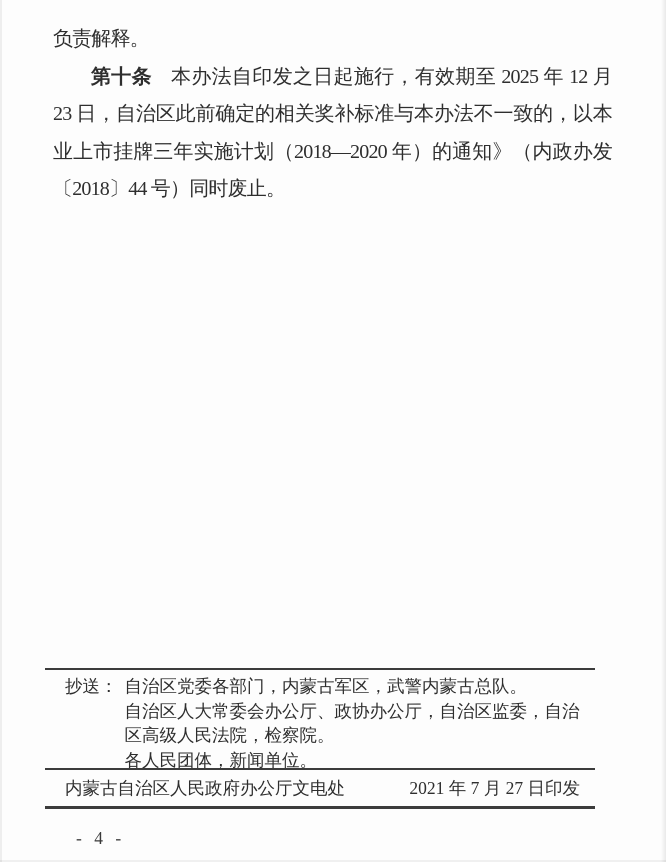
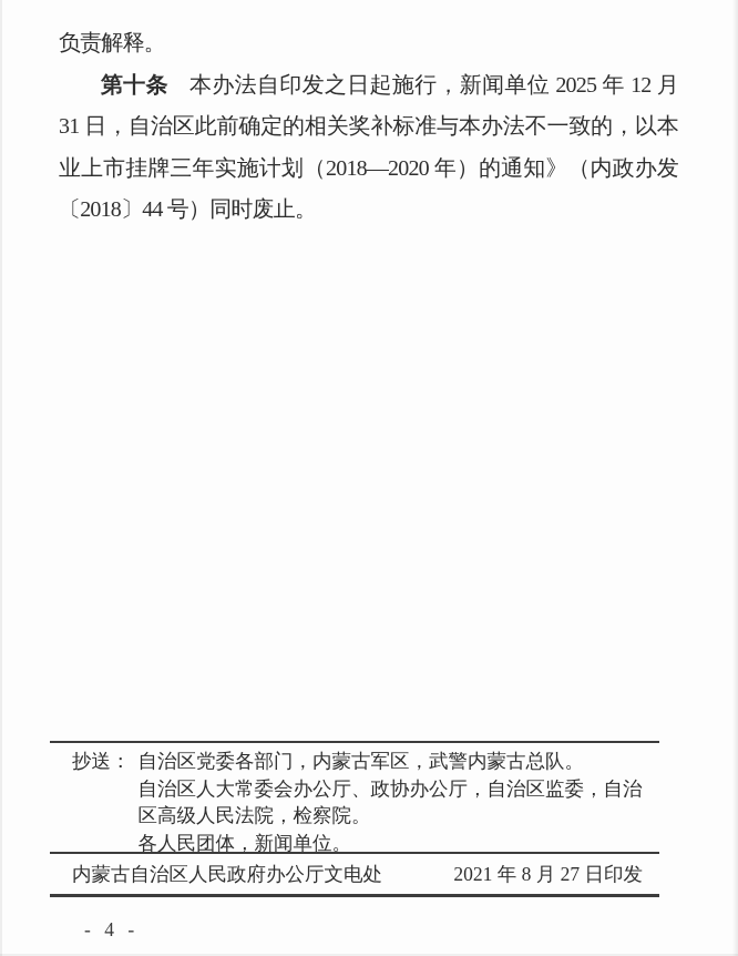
  负责解释。
- 第十条 本办法自印发之日起施行，有效期至 2025 年 12 月
+ 第十条 本办法自印发之日起施行，新闻单位 2025 年 12 月
- 23 日，自治区此前确定的相关奖补标准与本办法不一致的，以本
+ 31 日，自治区此前确定的相关奖补标准与本办法不一致的，以本
  业上市挂牌三年实施计划（2018—2020 年）的通知》（内政办发
  〔2018〕44 号）同时废止。
  抄送：
  自治区党委各部门，内蒙古军区，武警内蒙古总队。
  自治区人大常委会办公厅、政协办公厅，自治区监委，自治
  区高级人民法院，检察院。
  各人民团体，新闻单位。
  内蒙古自治区人民政府办公厅文电处
- 2021 年 7 月 27 日印发
+ 2021 年 8 月 27 日印发
  - 4 -
